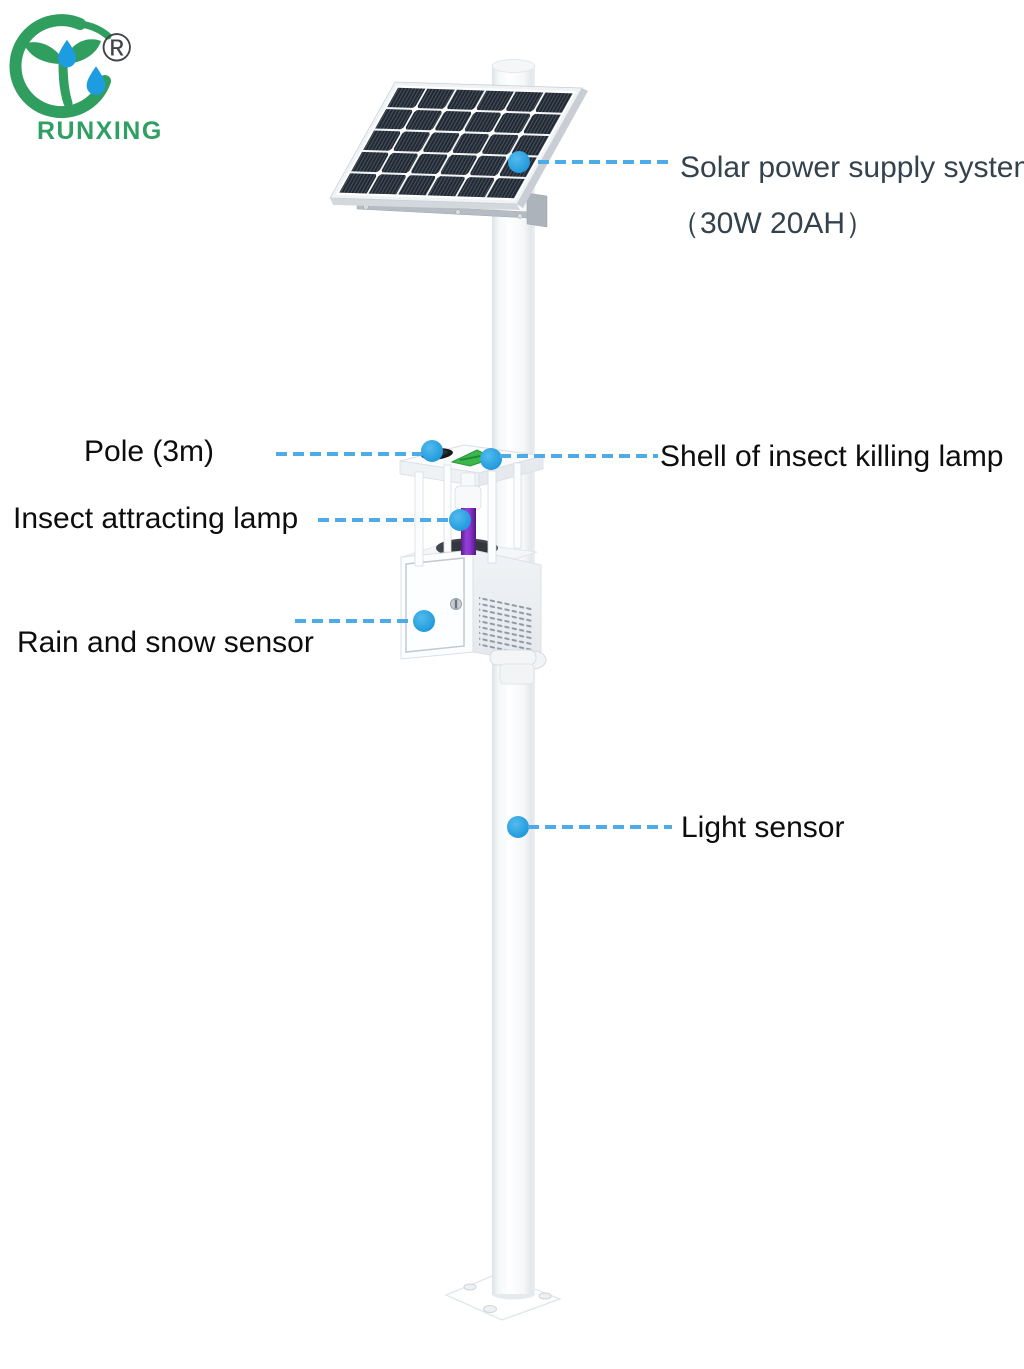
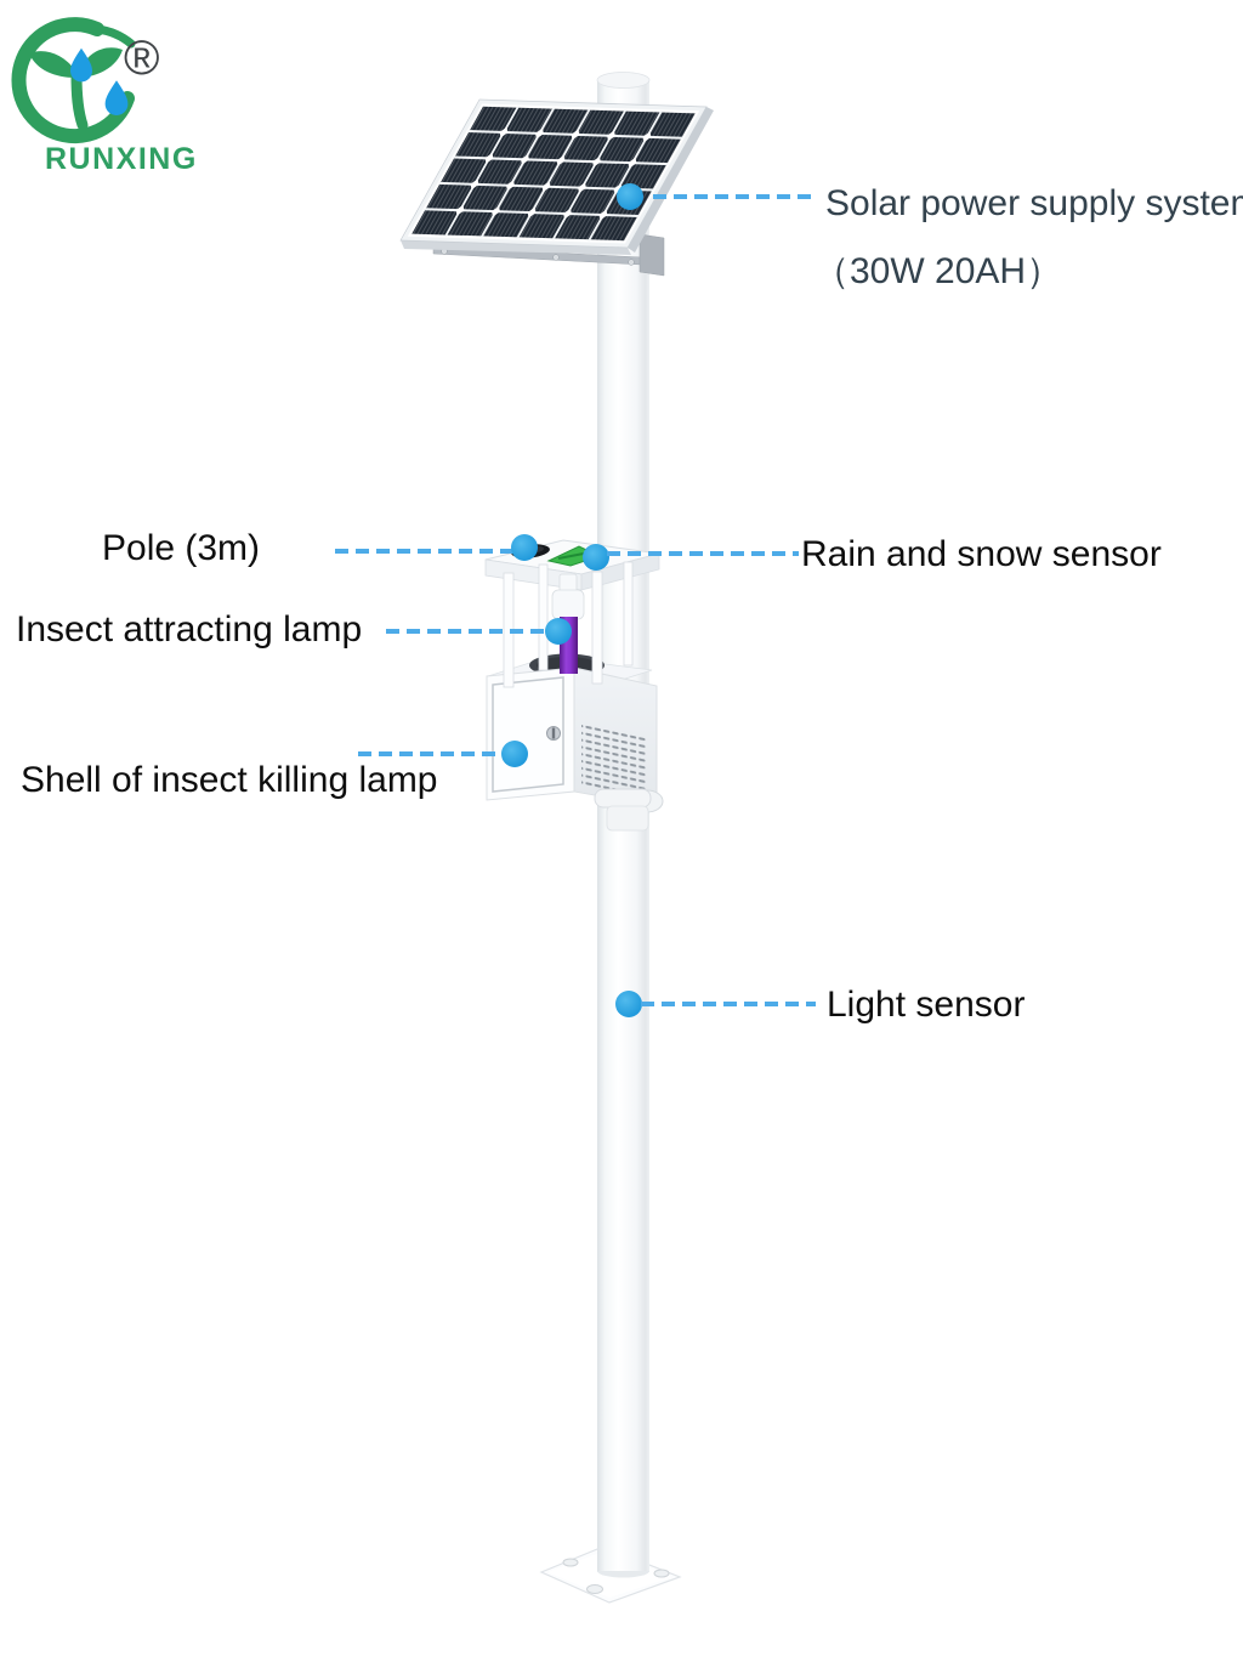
  ®
  RUNXING
  Solar power supply syste
  （30W 20AH）
  Pole (3m)
- Shell of insect killing lamp
+ Rain and snow sensor
  Insect attracting lamp
- Rain and snow sensor
+ Shell of insect killing lamp
  Light sensor
